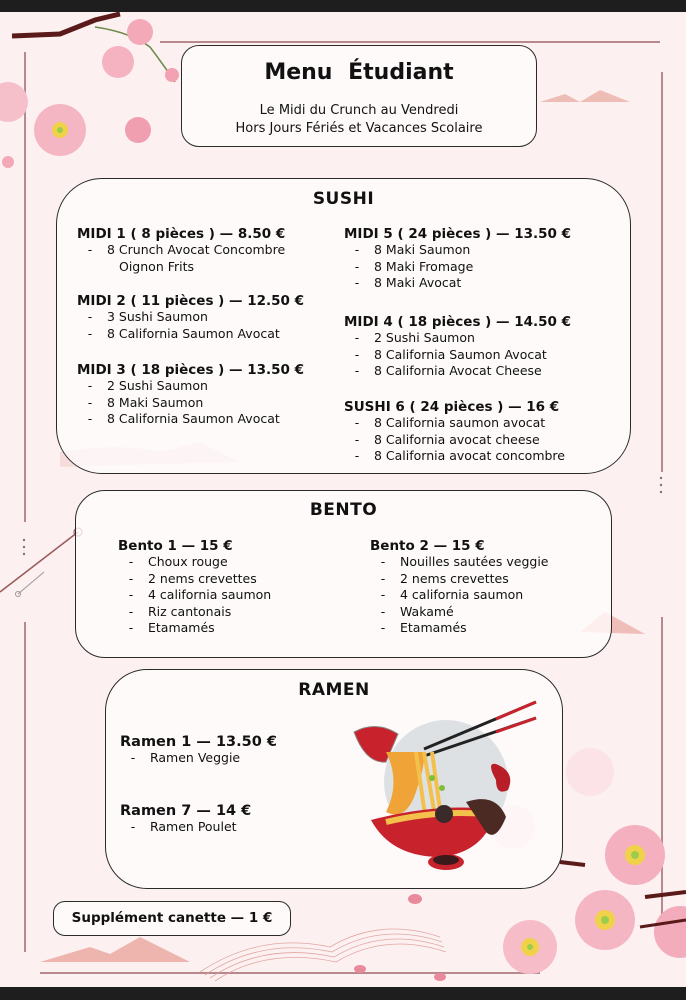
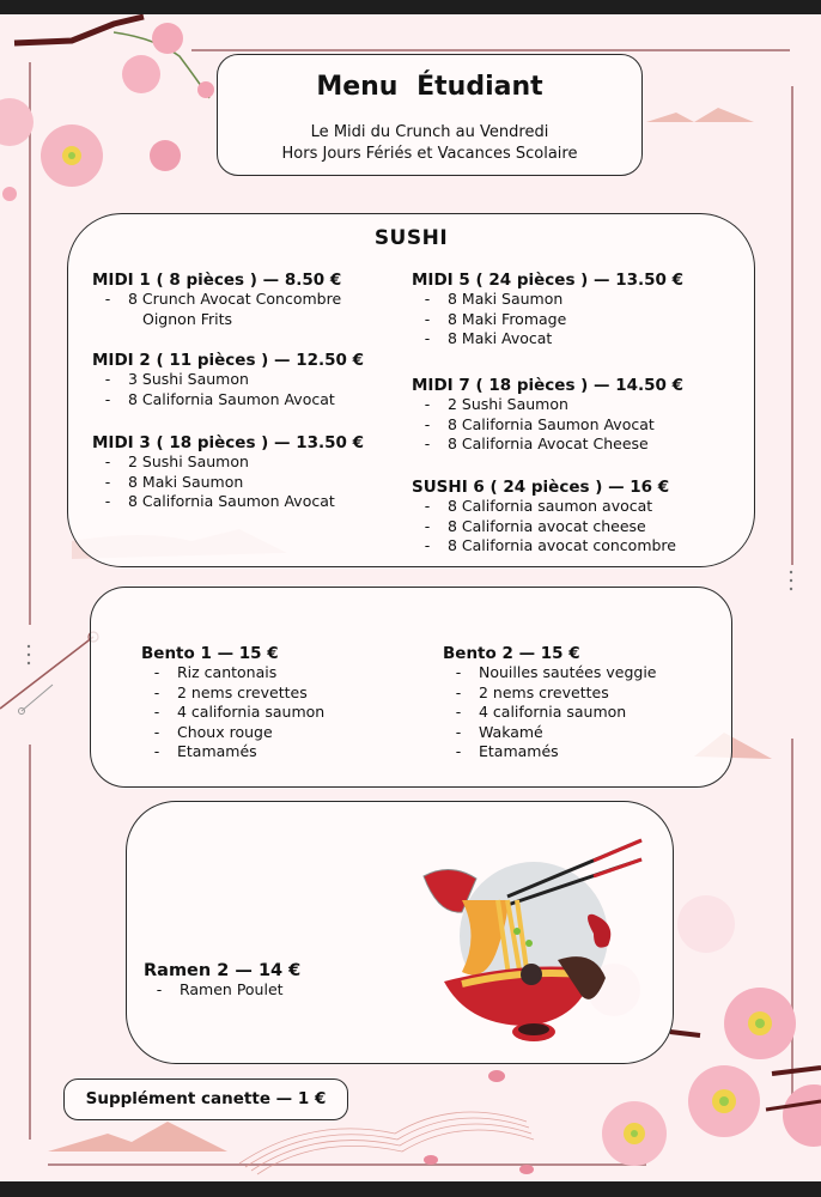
  Menu Étudiant
  Le Midi du Crunch au Vendredi
  Hors Jours Fériés et Vacances Scolaire
  SUSHI
  MIDI 1 ( 8 pièces ) — 8.50 €
  - 8 Crunch Avocat Concombre
  Oignon Frits
  MIDI 2 ( 11 pièces ) — 12.50 €
  - 3 Sushi Saumon
  - 8 California Saumon Avocat
  MIDI 3 ( 18 pièces ) — 13.50 €
  - 2 Sushi Saumon
  - 8 Maki Saumon
  - 8 California Saumon Avocat
  MIDI 5 ( 24 pièces ) — 13.50 €
  - 8 Maki Saumon
  - 8 Maki Fromage
  - 8 Maki Avocat
- MIDI 4 ( 18 pièces ) — 14.50 €
+ MIDI 7 ( 18 pièces ) — 14.50 €
  - 2 Sushi Saumon
  - 8 California Saumon Avocat
  - 8 California Avocat Cheese
  SUSHI 6 ( 24 pièces ) — 16 €
  - 8 California saumon avocat
  - 8 California avocat cheese
  - 8 California avocat concombre
- BENTO
  Bento 1 — 15 €
- - Choux rouge
+ - Riz cantonais
  - 2 nems crevettes
  - 4 california saumon
- - Riz cantonais
+ - Choux rouge
  - Etamamés
  Bento 2 — 15 €
  - Nouilles sautées veggie
  - 2 nems crevettes
  - 4 california saumon
  - Wakamé
  - Etamamés
- RAMEN
- Ramen 1 — 13.50 €
- - Ramen Veggie
- Ramen 7 — 14 €
+ Ramen 2 — 14 €
  - Ramen Poulet
  Supplément canette — 1 €
